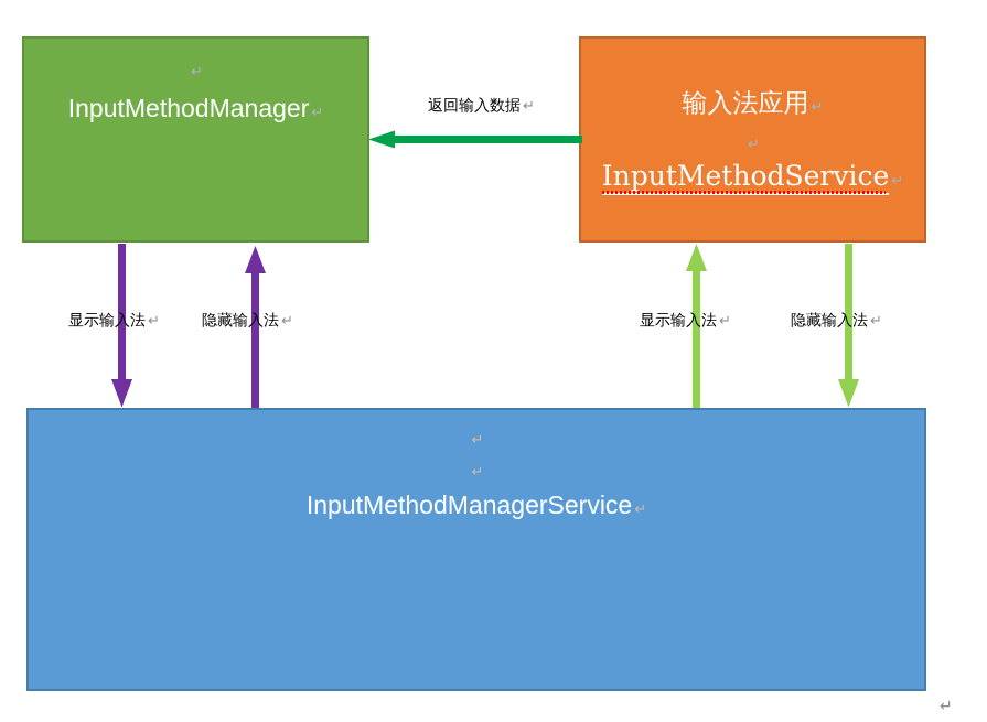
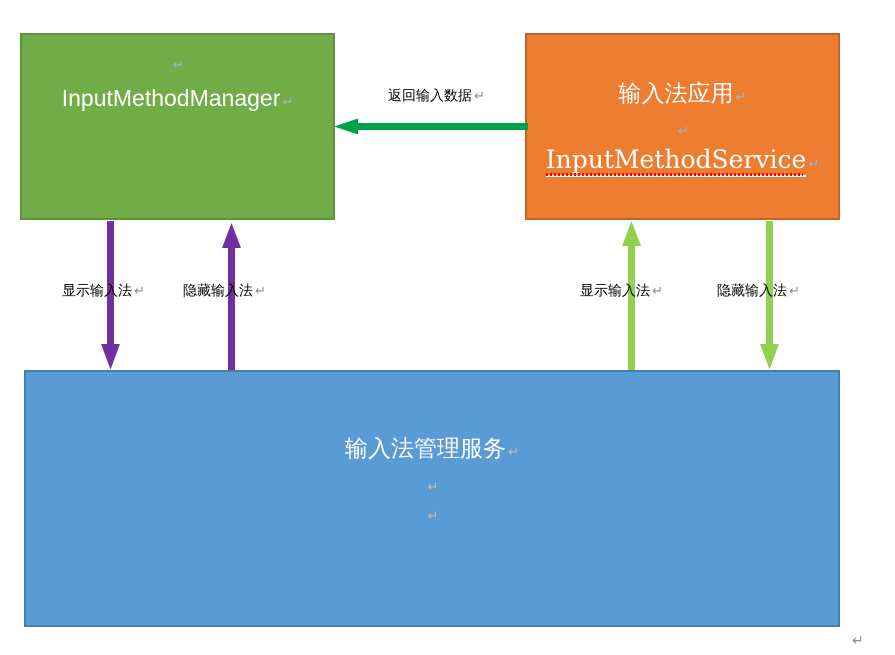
  ↵
  InputMethodManager ↵
  输入法应用 ↵
  ↵
  InputMethodService ↵
+ 输入法管理服务 ↵
  ↵
  ↵
- InputMethodManagerService ↵
  返回输入数据 ↵
  显示输入法 ↵
  隐藏输入法 ↵
  显示输入法 ↵
  隐藏输入法 ↵
  ↵
